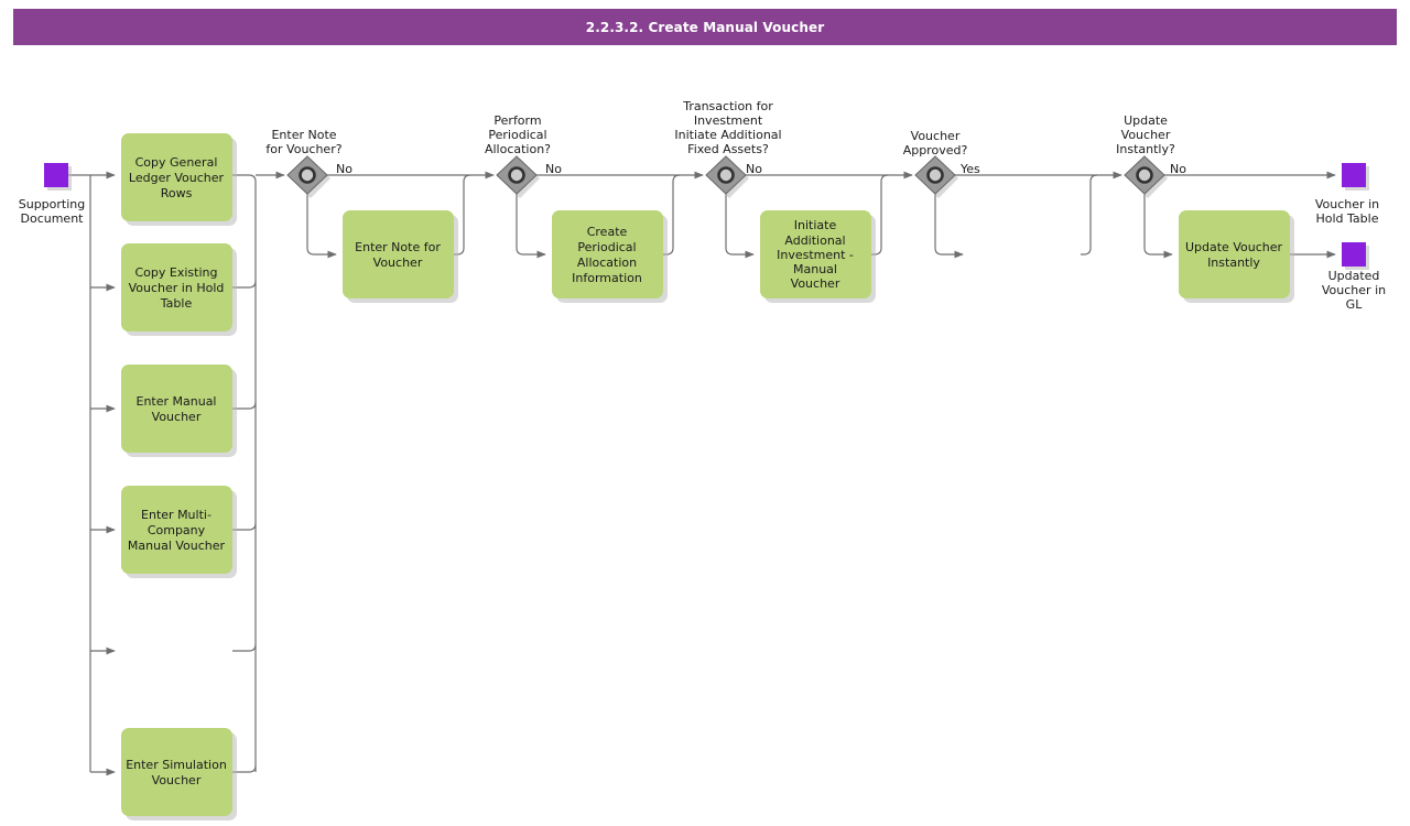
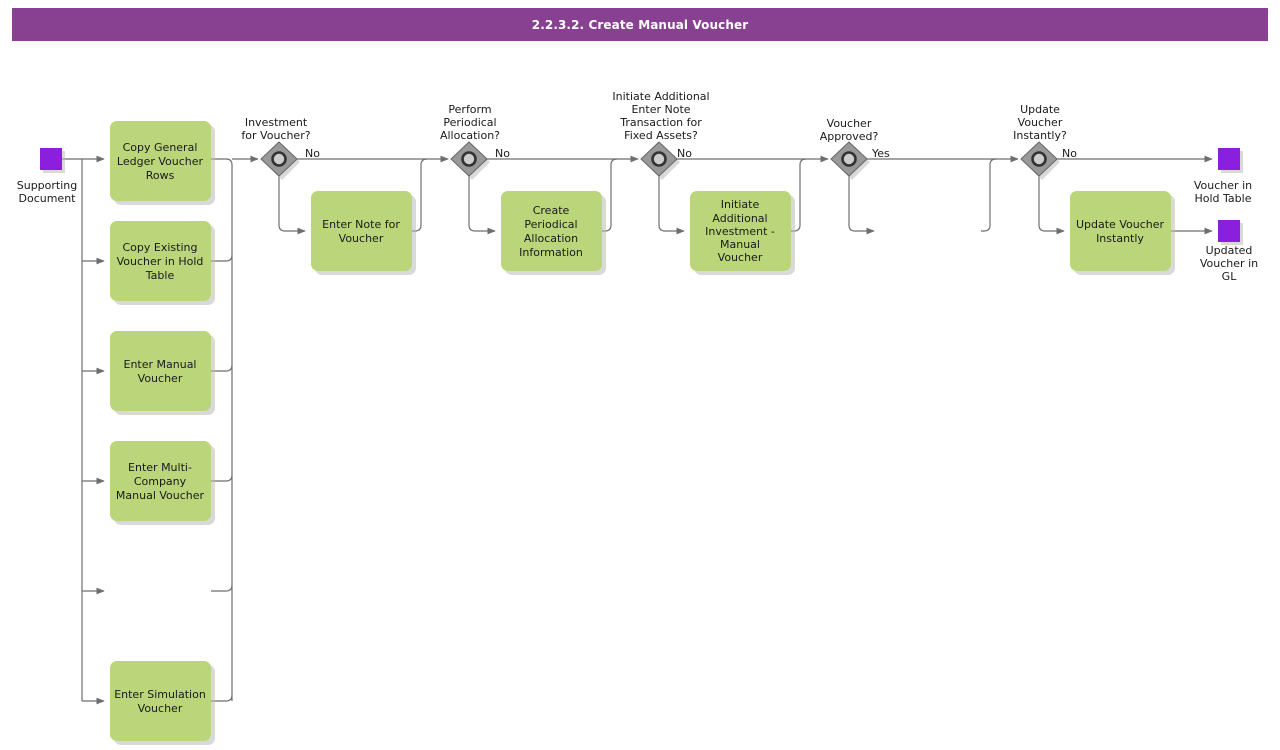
  2.2.3.2. Create Manual Voucher
  Supporting
  Document
  Voucher in
  Hold Table
  Updated
  Voucher in
  GL
  Copy General
  Ledger Voucher
  Rows
  Copy Existing
  Voucher in Hold
  Table
  Enter Manual
  Voucher
  Enter Multi-
  Company
  Manual Voucher
  Enter Simulation
  Voucher
  Enter Note for
  Voucher
  Create
  Periodical
  Allocation
  Information
  Initiate
  Additional
  Investment -
  Manual
  Voucher
  Update Voucher
  Instantly
- Enter Note
+ Investment
  for Voucher?
  No
  Perform
  Periodical
  Allocation?
  No
- Transaction for
+ Initiate Additional
- Investment
+ Enter Note
- Initiate Additional
+ Transaction for
  Fixed Assets?
  No
  Voucher
  Approved?
  Yes
  Update
  Voucher
  Instantly?
  No
